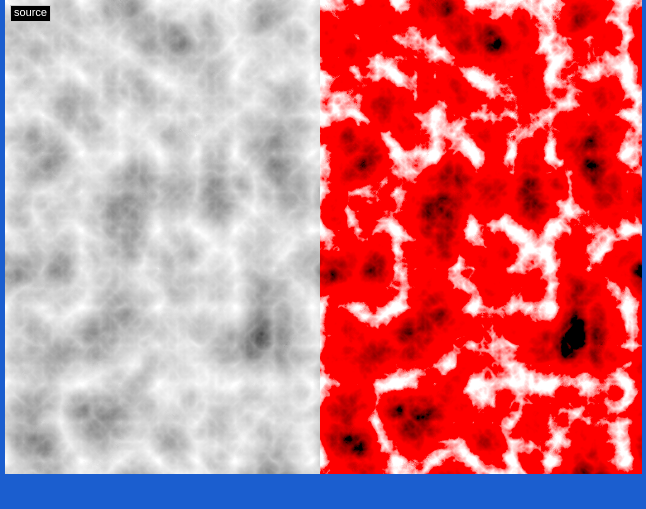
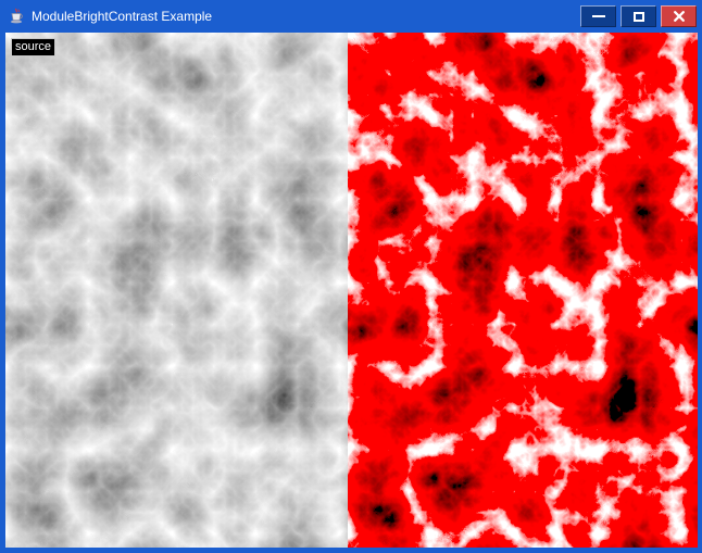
+ ModuleBrightContrast Example
  source
